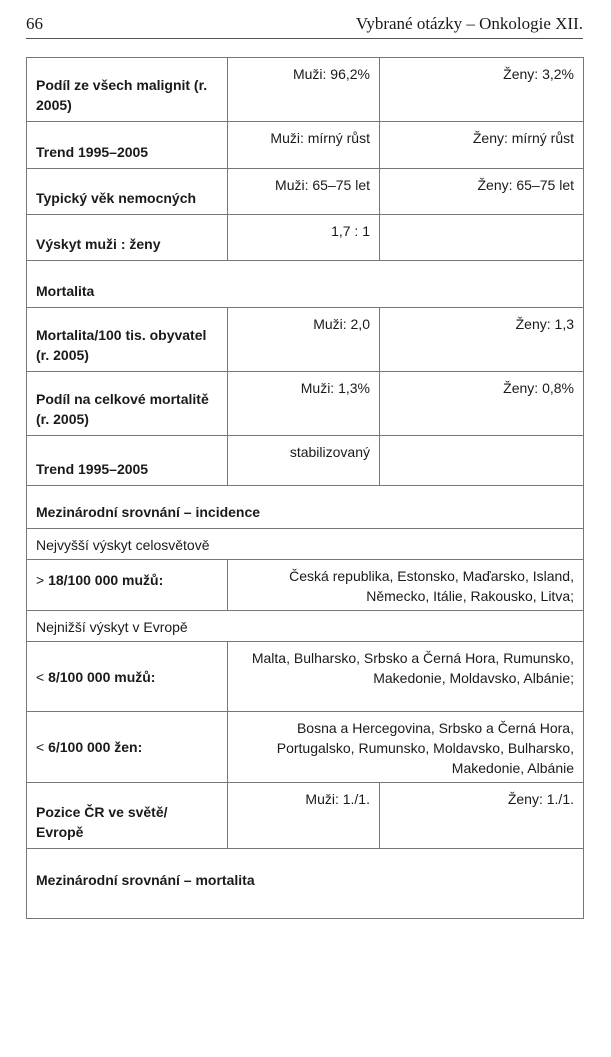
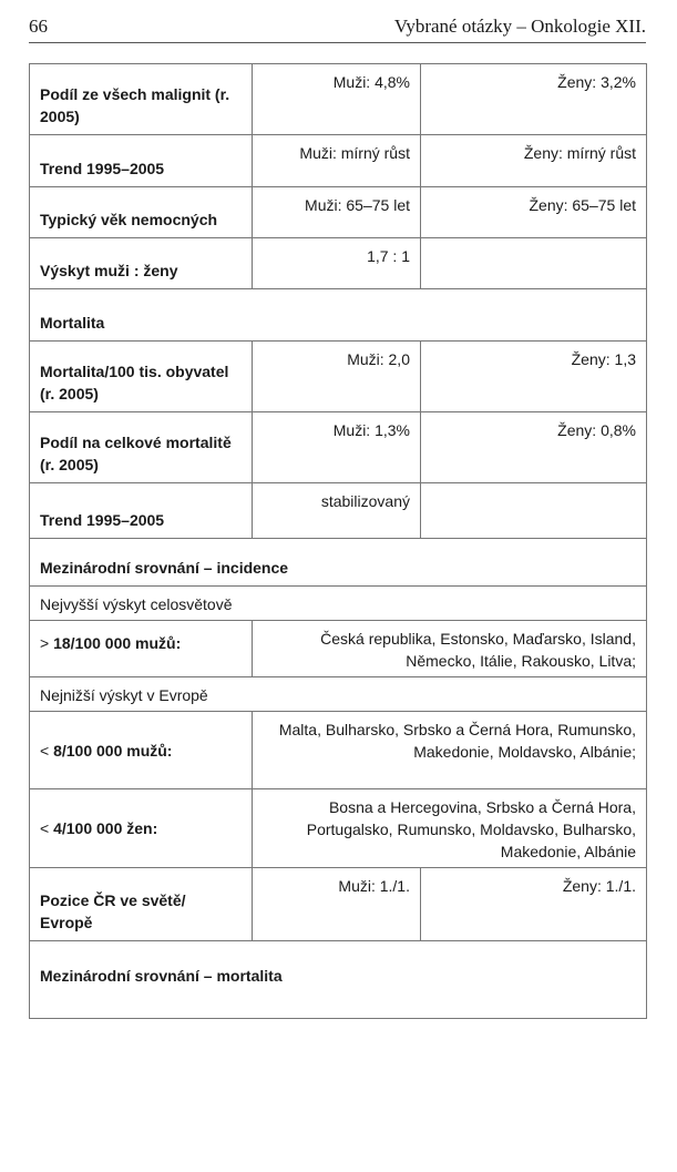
  66
  Vybrané otázky – Onkologie XII.
- Podíl ze všech malignit (r. 2005)	Muži: 96,2%	Ženy: 3,2%
+ Podíl ze všech malignit (r. 2005)	Muži: 4,8%	Ženy: 3,2%
  Trend 1995–2005	Muži: mírný růst	Ženy: mírný růst
  Typický věk nemocných	Muži: 65–75 let	Ženy: 65–75 let
  Výskyt muži : ženy	1,7 : 1
  Mortalita
  Mortalita/100 tis. obyvatel (r. 2005)	Muži: 2,0	Ženy: 1,3
  Podíl na celkové mortalitě (r. 2005)	Muži: 1,3%	Ženy: 0,8%
  Trend 1995–2005	stabilizovaný
  Mezinárodní srovnání – incidence
  Nejvyšší výskyt celosvětově
  > 18/100 000 mužů:	Česká republika, Estonsko, Maďarsko, Island, Německo, Itálie, Rakousko, Litva;
  Nejnižší výskyt v Evropě
  < 8/100 000 mužů:	Malta, Bulharsko, Srbsko a Černá Hora, Rumunsko, Makedonie, Moldavsko, Albánie;
- < 6/100 000 žen:	Bosna a Hercegovina, Srbsko a Černá Hora, Portugalsko, Rumunsko, Moldavsko, Bulharsko, Makedonie, Albánie
+ < 4/100 000 žen:	Bosna a Hercegovina, Srbsko a Černá Hora, Portugalsko, Rumunsko, Moldavsko, Bulharsko, Makedonie, Albánie
  Pozice ČR ve světě/ Evropě	Muži: 1./1.	Ženy: 1./1.
  Mezinárodní srovnání – mortalita
